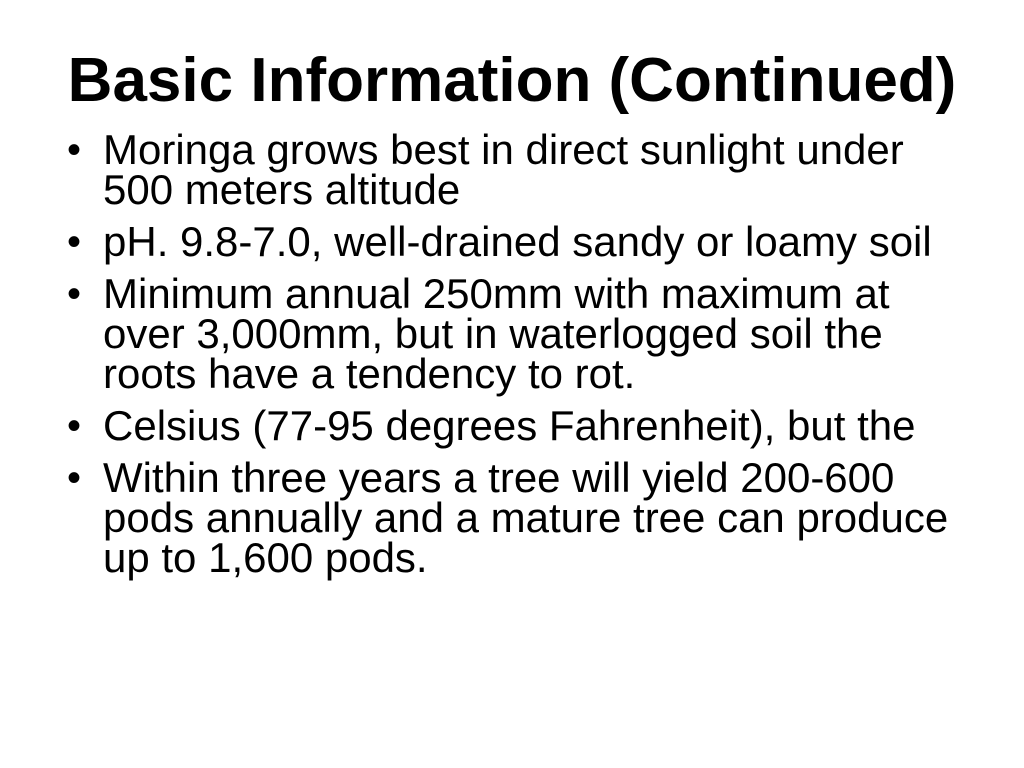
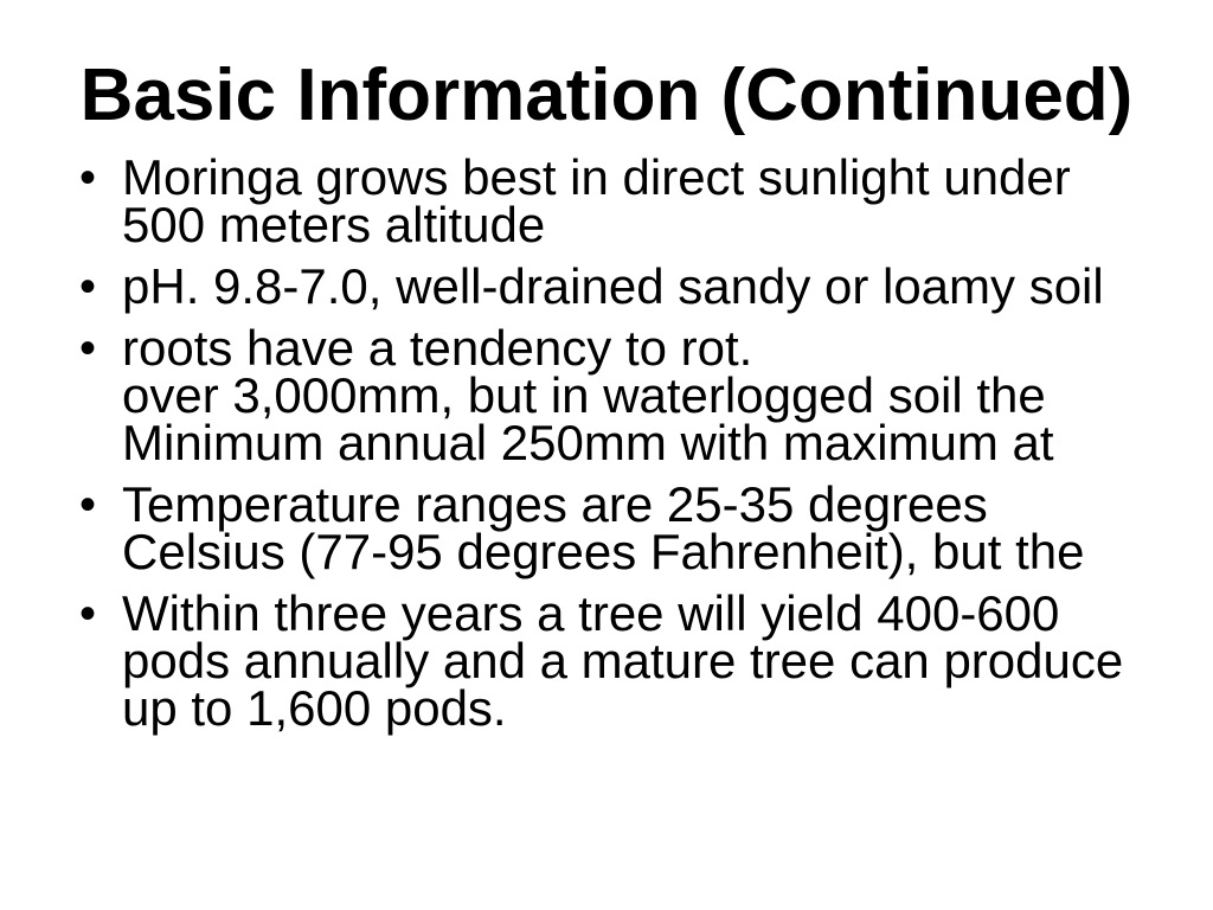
  Basic Information (Continued)
  •
  Moringa grows best in direct sunlight under
  500 meters altitude
  •
  pH. 9.8-7.0, well-drained sandy or loamy soil
  •
- Minimum annual 250mm with maximum at
+ roots have a tendency to rot.
  over 3,000mm, but in waterlogged soil the
- roots have a tendency to rot.
+ Minimum annual 250mm with maximum at
  •
+ Temperature ranges are 25-35 degrees
  Celsius (77-95 degrees Fahrenheit), but the
  •
- Within three years a tree will yield 200-600
+ Within three years a tree will yield 400-600
  pods annually and a mature tree can produce
  up to 1,600 pods.
